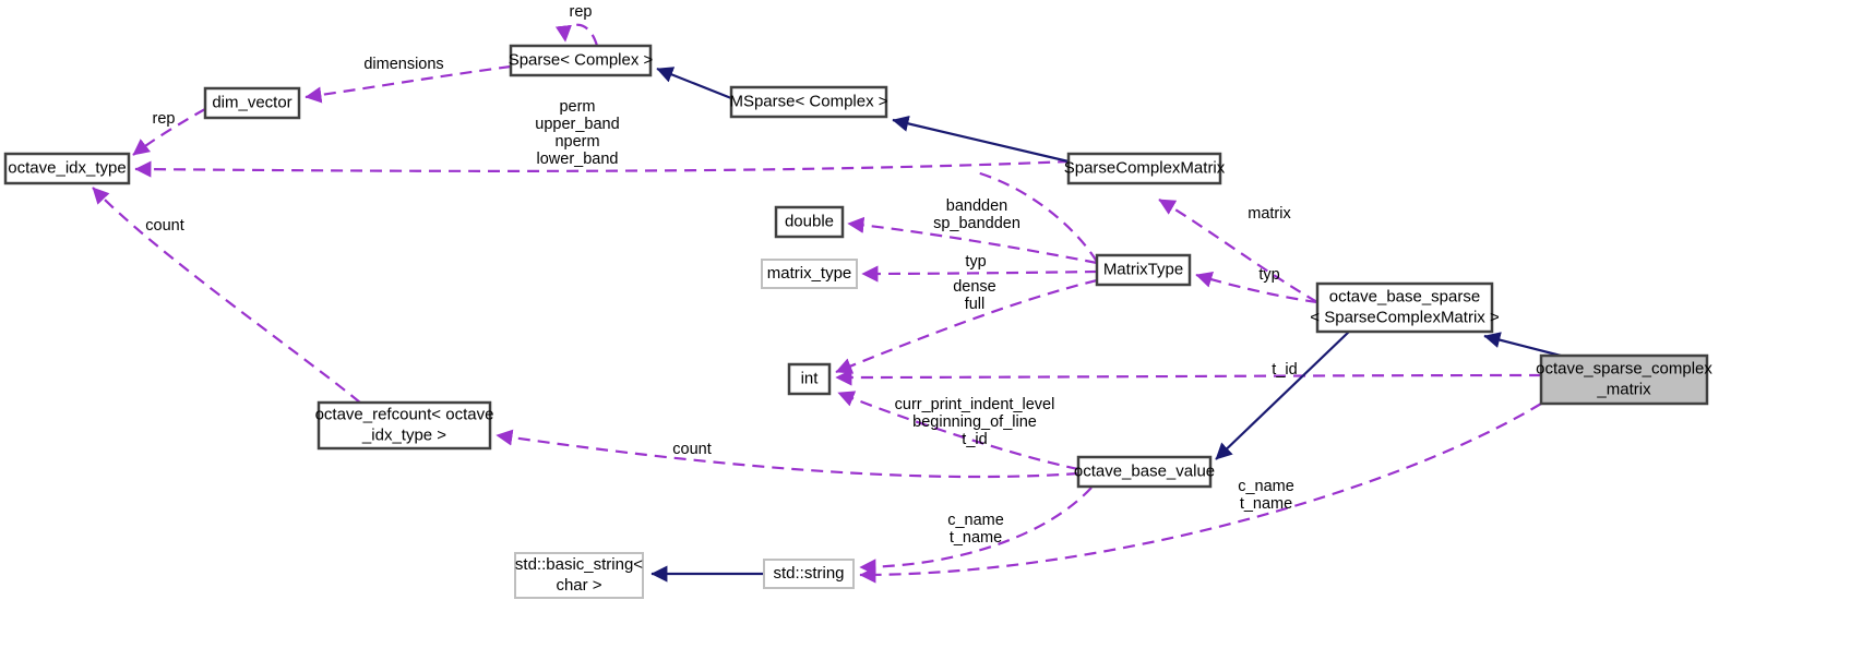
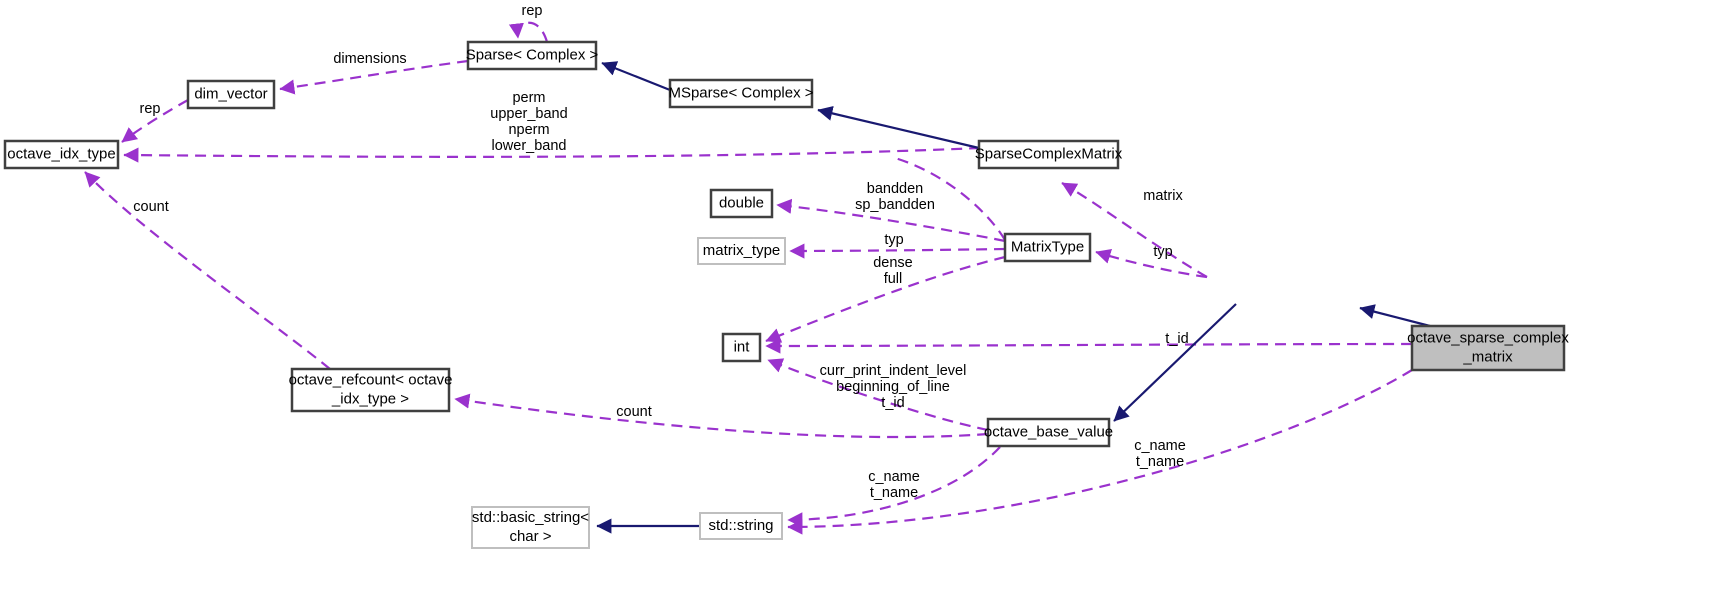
  octave_idx_type
  dim_vector
  Sparse< Complex >
  MSparse< Complex >
  SparseComplexMatrix
  double
  matrix_type
  MatrixType
- octave_base_sparse
- < SparseComplexMatrix >
  octave_sparse_complex
  _matrix
  int
  octave_refcount< octave
  _idx_type >
  octave_base_value
  std::basic_string<
  char >
  std::string
  rep
  dimensions
  rep
  perm
  upper_band
  nperm
  lower_band
  count
  bandden
  sp_bandden
  typ
  dense
  full
  matrix
  typ
  t_id
  curr_print_indent_level
  beginning_of_line
  t_id
  count
  c_name
  t_name
  c_name
  t_name
